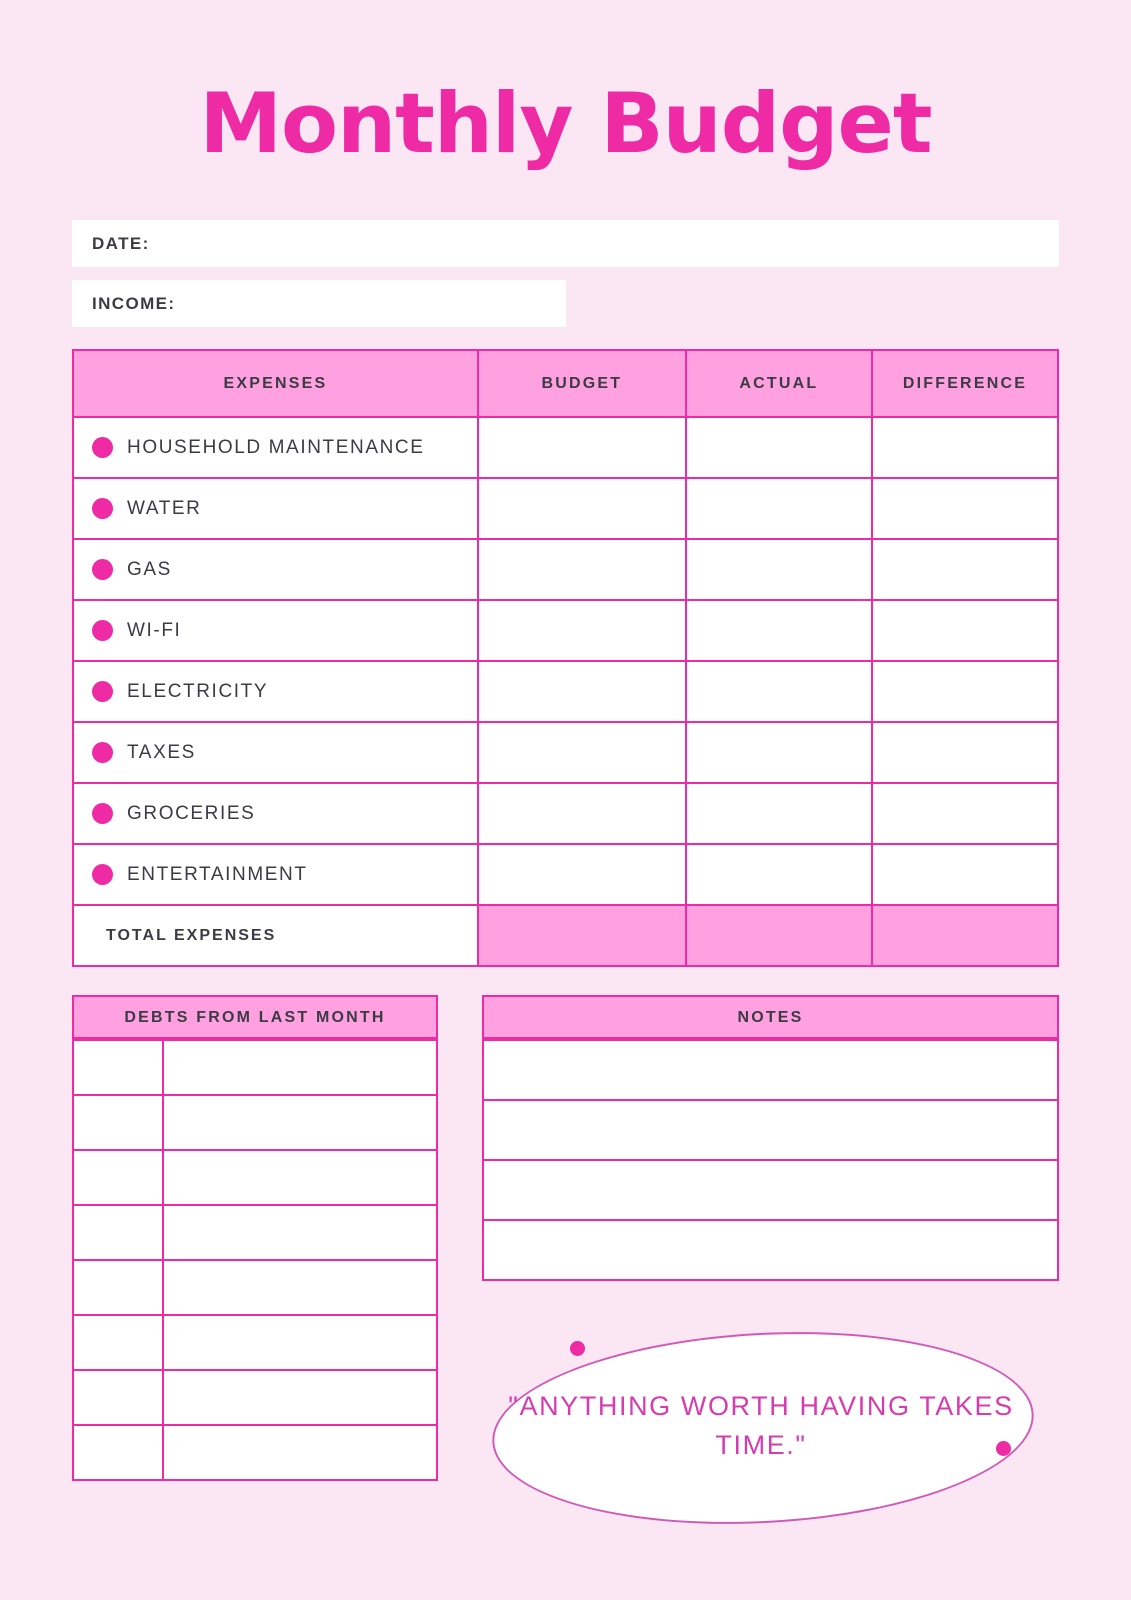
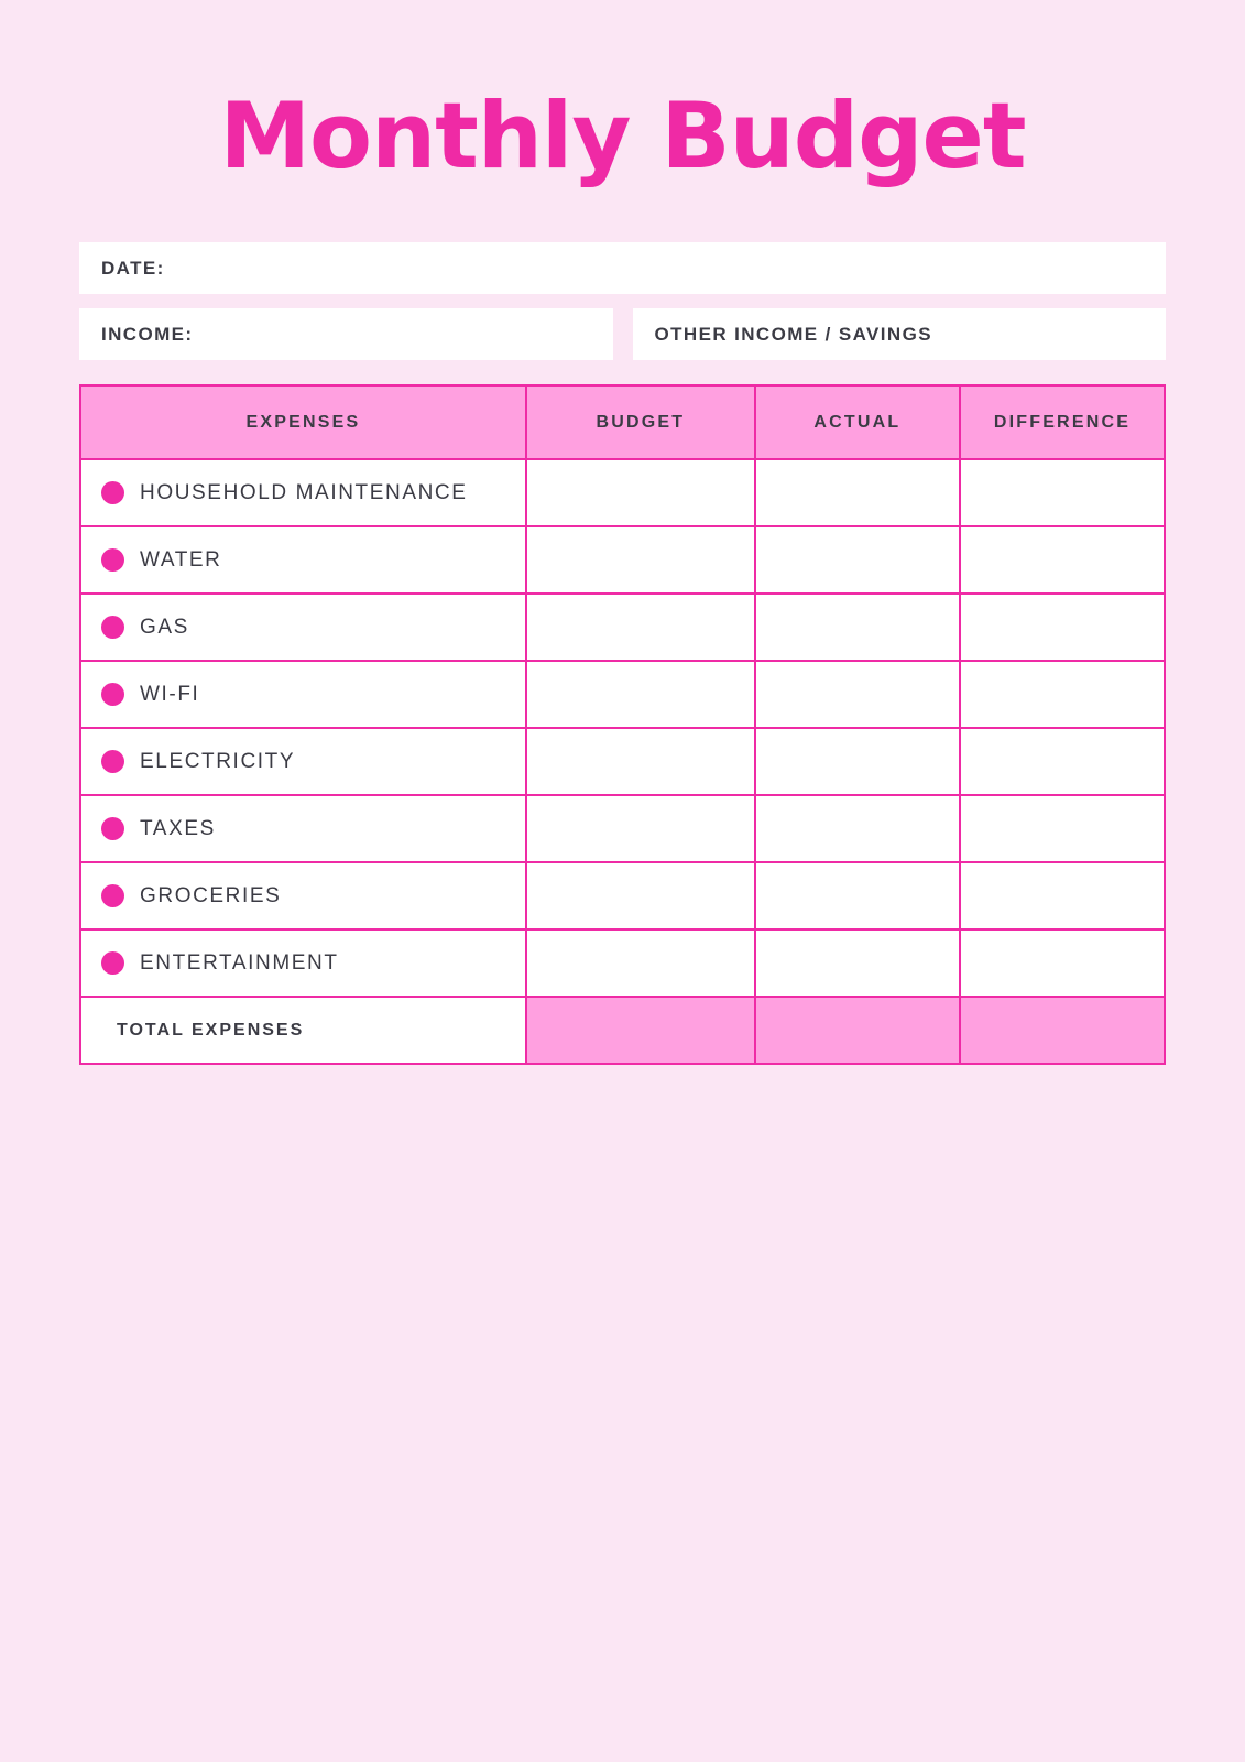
  Monthly Budget
  DATE:
  INCOME:
+ OTHER INCOME / SAVINGS
  EXPENSES	BUDGET	ACTUAL	DIFFERENCE
  HOUSEHOLD MAINTENANCE
  WATER
  GAS
  WI-FI
  ELECTRICITY
  TAXES
  GROCERIES
  ENTERTAINMENT
  TOTAL EXPENSES
- DEBTS FROM LAST MONTH
- NOTES
- "ANYTHING WORTH HAVING TAKES TIME."
